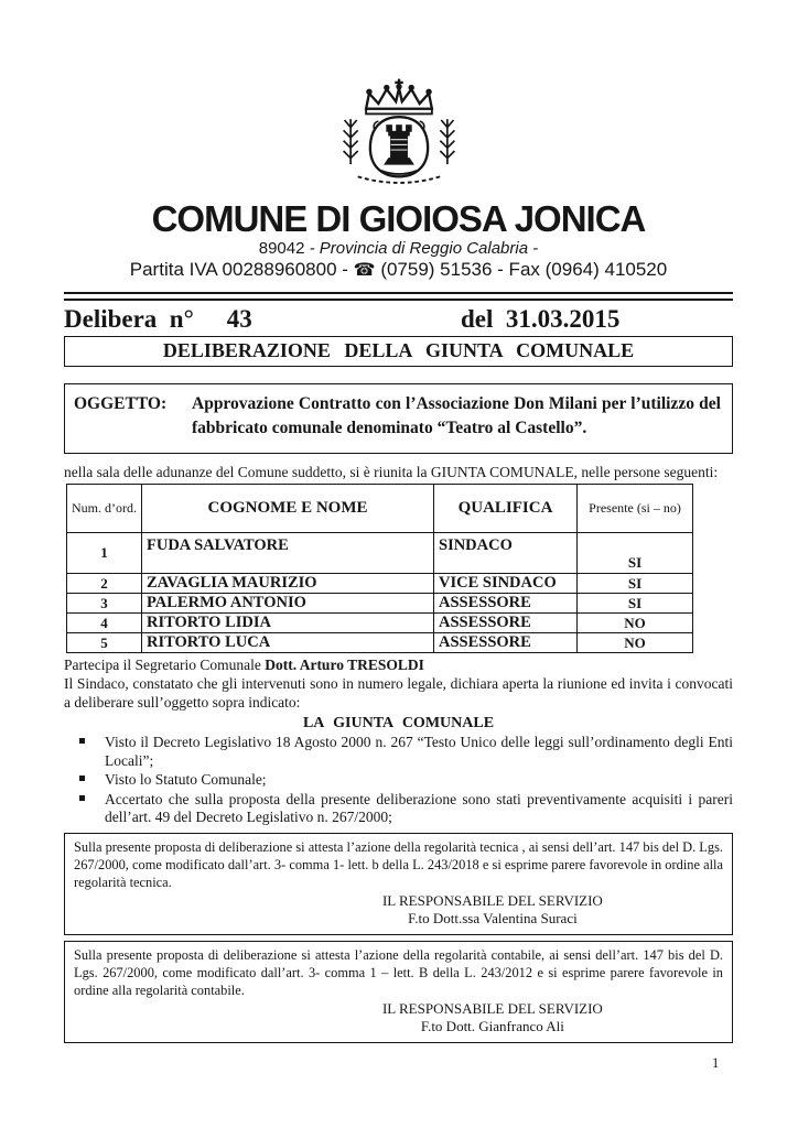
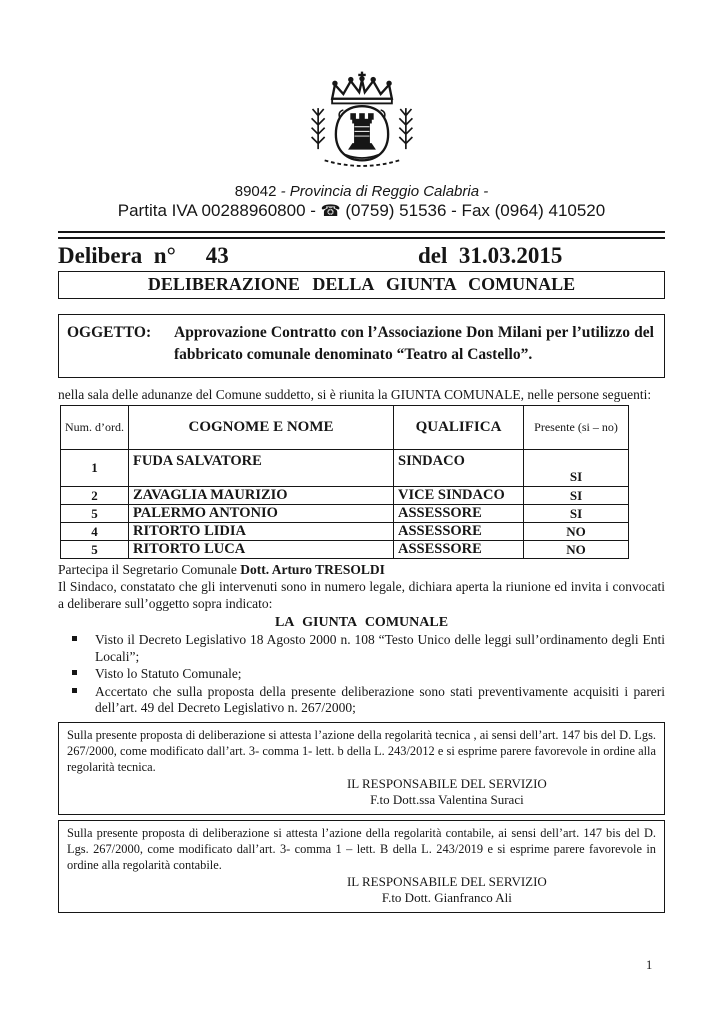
- COMUNE DI GIOIOSA JONICA
  89042 - Provincia di Reggio Calabria -
  Partita IVA 00288960800 - ☎ (0759) 51536 - Fax (0964) 410520
  Delibera n° 43
  del 31.03.2015
  DELIBERAZIONE DELLA GIUNTA COMUNALE
  OGGETTO:
  Approvazione Contratto con l’Associazione Don Milani per l’utilizzo del fabbricato comunale denominato “Teatro al Castello”.
  nella sala delle adunanze del Comune suddetto, si è riunita la GIUNTA COMUNALE, nelle persone seguenti:
  Num. d’ord.	COGNOME E NOME	QUALIFICA	Presente (si – no)
  1	FUDA SALVATORE	SINDACO	SI
  2	ZAVAGLIA MAURIZIO	VICE SINDACO	SI
- 3	PALERMO ANTONIO	ASSESSORE	SI
+ 5	PALERMO ANTONIO	ASSESSORE	SI
  4	RITORTO LIDIA	ASSESSORE	NO
  5	RITORTO LUCA	ASSESSORE	NO
  Partecipa il Segretario Comunale Dott. Arturo TRESOLDI
  Il Sindaco, constatato che gli intervenuti sono in numero legale, dichiara aperta la riunione ed invita i convocati a deliberare sull’oggetto sopra indicato:
  LA GIUNTA COMUNALE
- Visto il Decreto Legislativo 18 Agosto 2000 n. 267 “Testo Unico delle leggi sull’ordinamento degli Enti Locali”;
+ Visto il Decreto Legislativo 18 Agosto 2000 n. 108 “Testo Unico delle leggi sull’ordinamento degli Enti Locali”;
  Visto lo Statuto Comunale;
  Accertato che sulla proposta della presente deliberazione sono stati preventivamente acquisiti i pareri dell’art. 49 del Decreto Legislativo n. 267/2000;
- Sulla presente proposta di deliberazione si attesta l’azione della regolarità tecnica , ai sensi dell’art. 147 bis del D. Lgs. 267/2000, come modificato dall’art. 3- comma 1- lett. b della L. 243/2018 e si esprime parere favorevole in ordine alla regolarità tecnica.
+ Sulla presente proposta di deliberazione si attesta l’azione della regolarità tecnica , ai sensi dell’art. 147 bis del D. Lgs. 267/2000, come modificato dall’art. 3- comma 1- lett. b della L. 243/2012 e si esprime parere favorevole in ordine alla regolarità tecnica.
  IL RESPONSABILE DEL SERVIZIO
  F.to Dott.ssa Valentina Suraci
- Sulla presente proposta di deliberazione si attesta l’azione della regolarità contabile, ai sensi dell’art. 147 bis del D. Lgs. 267/2000, come modificato dall’art. 3- comma 1 – lett. B della L. 243/2012 e si esprime parere favorevole in ordine alla regolarità contabile.
+ Sulla presente proposta di deliberazione si attesta l’azione della regolarità contabile, ai sensi dell’art. 147 bis del D. Lgs. 267/2000, come modificato dall’art. 3- comma 1 – lett. B della L. 243/2019 e si esprime parere favorevole in ordine alla regolarità contabile.
  IL RESPONSABILE DEL SERVIZIO
  F.to Dott. Gianfranco Ali
  1
